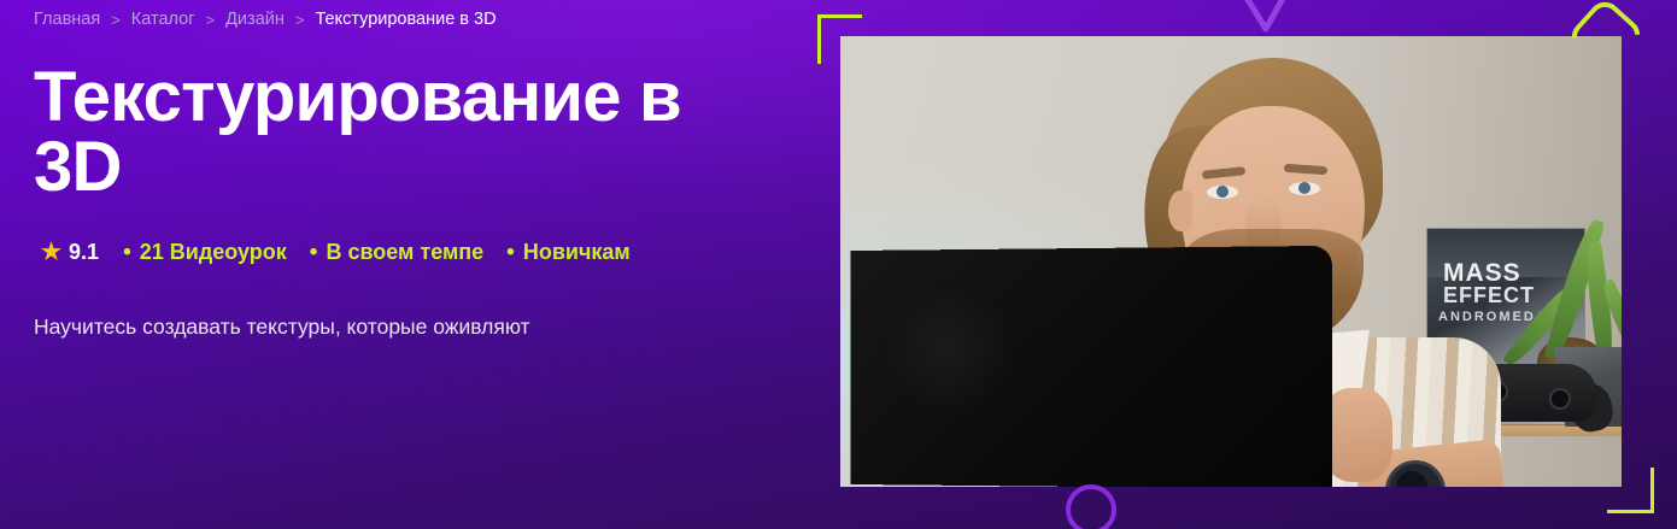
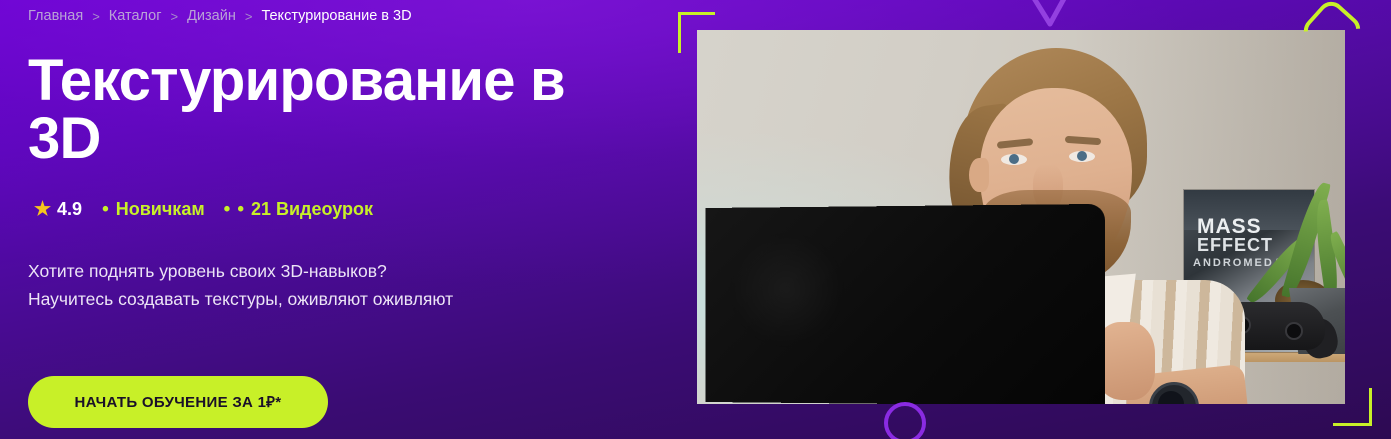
  Главная
  >
  Каталог
  >
  Дизайн
  >
  Текстурирование в 3D
  Текстурирование в 3D
  ★
- 9.1
+ 4.9
  •
- 21 Видеоурок
+ Новичкам
  •
- В своем темпе
  •
- Новичкам
+ 21 Видеоурок
+ Хотите поднять уровень своих 3D-навыков?
- Научитесь создавать текстуры, которые оживляют
+ Научитесь создавать текстуры, оживляют оживляют
+ НАЧАТЬ ОБУЧЕНИЕ ЗА 1₽*
  MASS
  EFFECT
  ANDROMED
